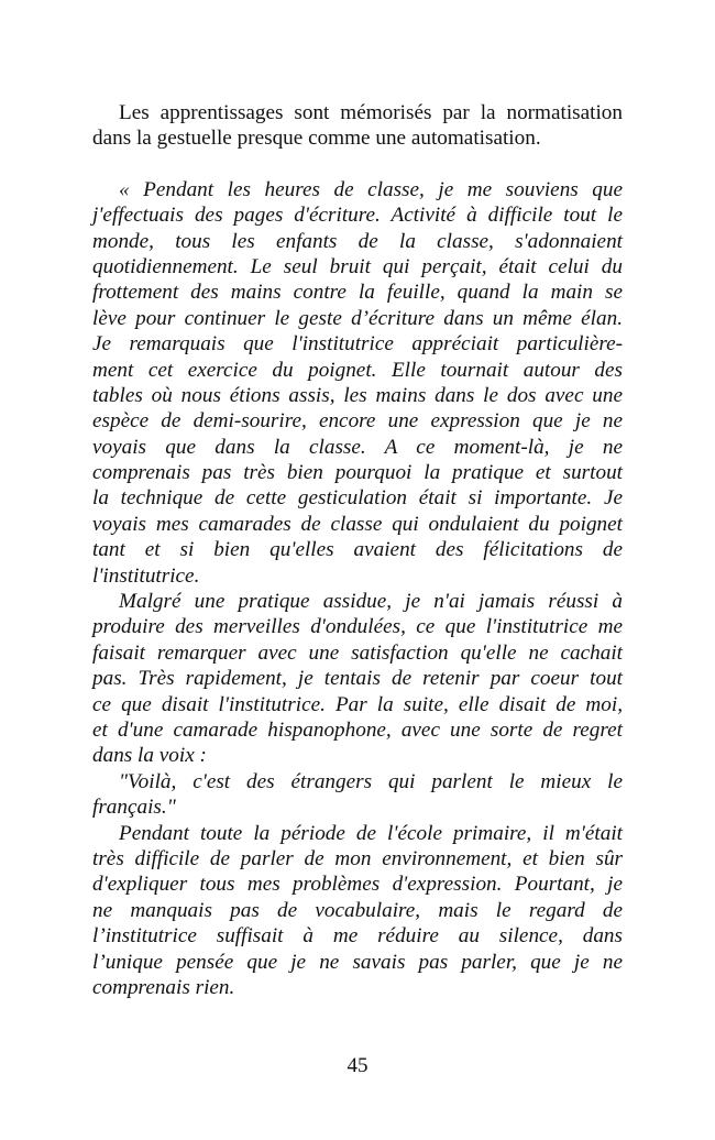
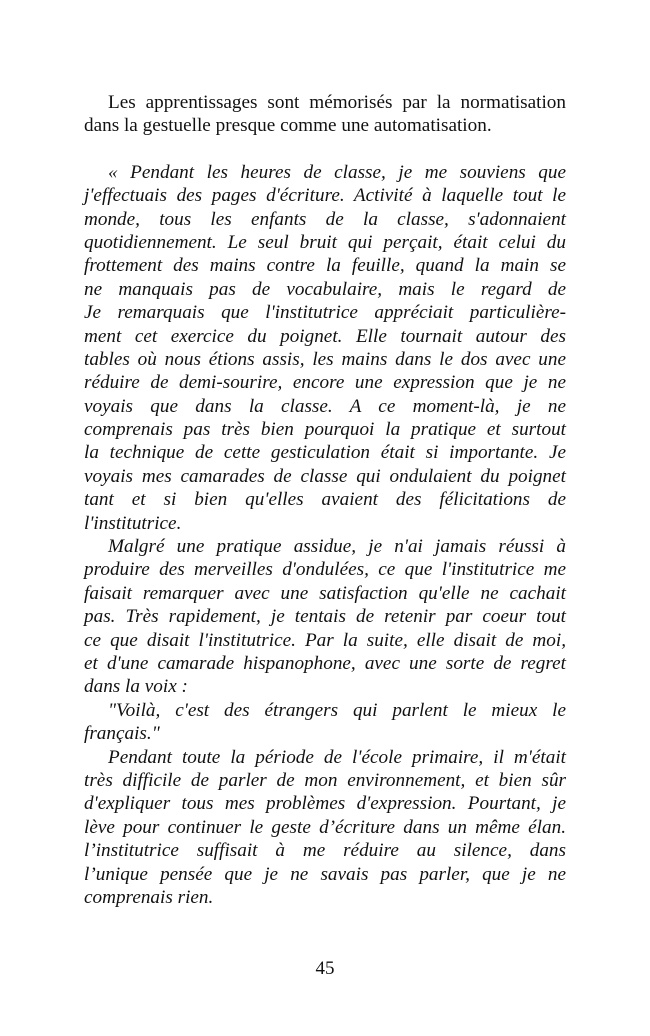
  Les apprentissages sont mémorisés par la normatisation
  dans la gestuelle presque comme une automatisation.
  « Pendant les heures de classe, je me souviens que
- j'effectuais des pages d'écriture. Activité à difficile tout le
+ j'effectuais des pages d'écriture. Activité à laquelle tout le
  monde, tous les enfants de la classe, s'adonnaient
  quotidiennement. Le seul bruit qui perçait, était celui du
  frottement des mains contre la feuille, quand la main se
- lève pour continuer le geste d’écriture dans un même élan.
+ ne manquais pas de vocabulaire, mais le regard de
  Je remarquais que l'institutrice appréciait particulière-
  ment cet exercice du poignet. Elle tournait autour des
  tables où nous étions assis, les mains dans le dos avec une
- espèce de demi-sourire, encore une expression que je ne
+ réduire de demi-sourire, encore une expression que je ne
  voyais que dans la classe. A ce moment-là, je ne
  comprenais pas très bien pourquoi la pratique et surtout
  la technique de cette gesticulation était si importante. Je
  voyais mes camarades de classe qui ondulaient du poignet
  tant et si bien qu'elles avaient des félicitations de
  l'institutrice.
  Malgré une pratique assidue, je n'ai jamais réussi à
  produire des merveilles d'ondulées, ce que l'institutrice me
  faisait remarquer avec une satisfaction qu'elle ne cachait
  pas. Très rapidement, je tentais de retenir par coeur tout
  ce que disait l'institutrice. Par la suite, elle disait de moi,
  et d'une camarade hispanophone, avec une sorte de regret
  dans la voix :
  "Voilà, c'est des étrangers qui parlent le mieux le
  français."
  Pendant toute la période de l'école primaire, il m'était
  très difficile de parler de mon environnement, et bien sûr
  d'expliquer tous mes problèmes d'expression. Pourtant, je
- ne manquais pas de vocabulaire, mais le regard de
+ lève pour continuer le geste d’écriture dans un même élan.
  l’institutrice suffisait à me réduire au silence, dans
  l’unique pensée que je ne savais pas parler, que je ne
  comprenais rien.
  45
